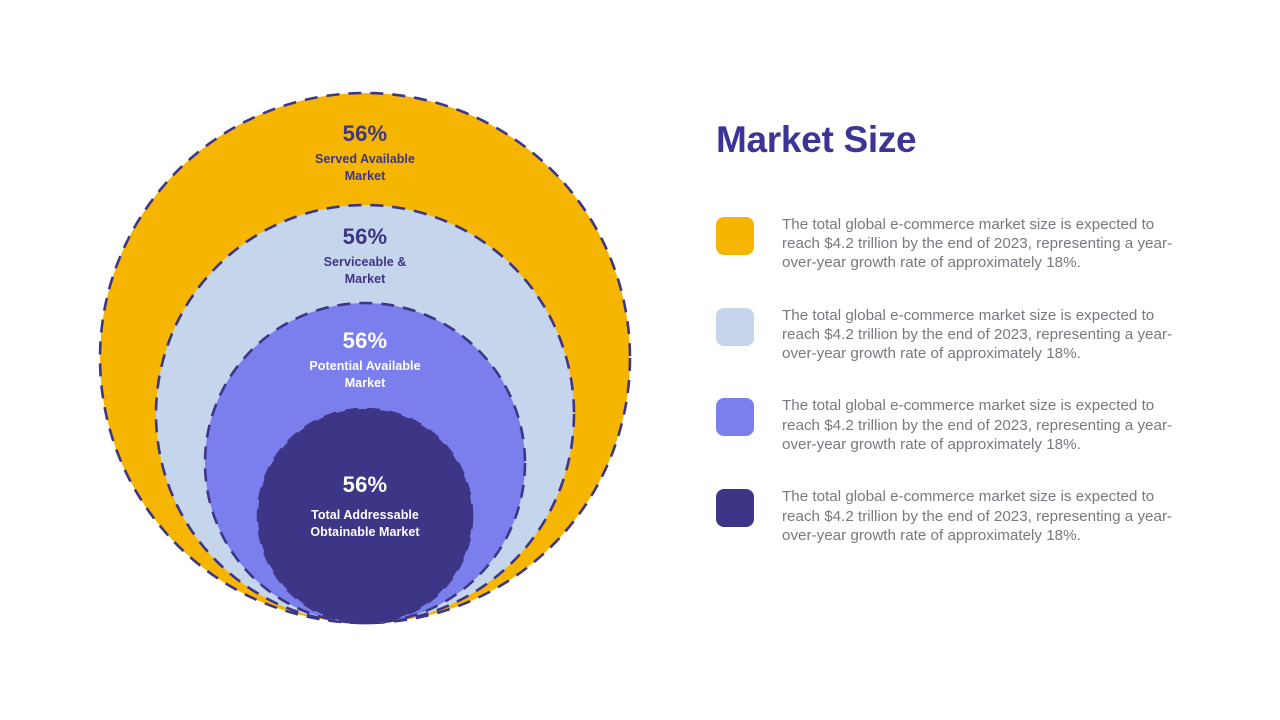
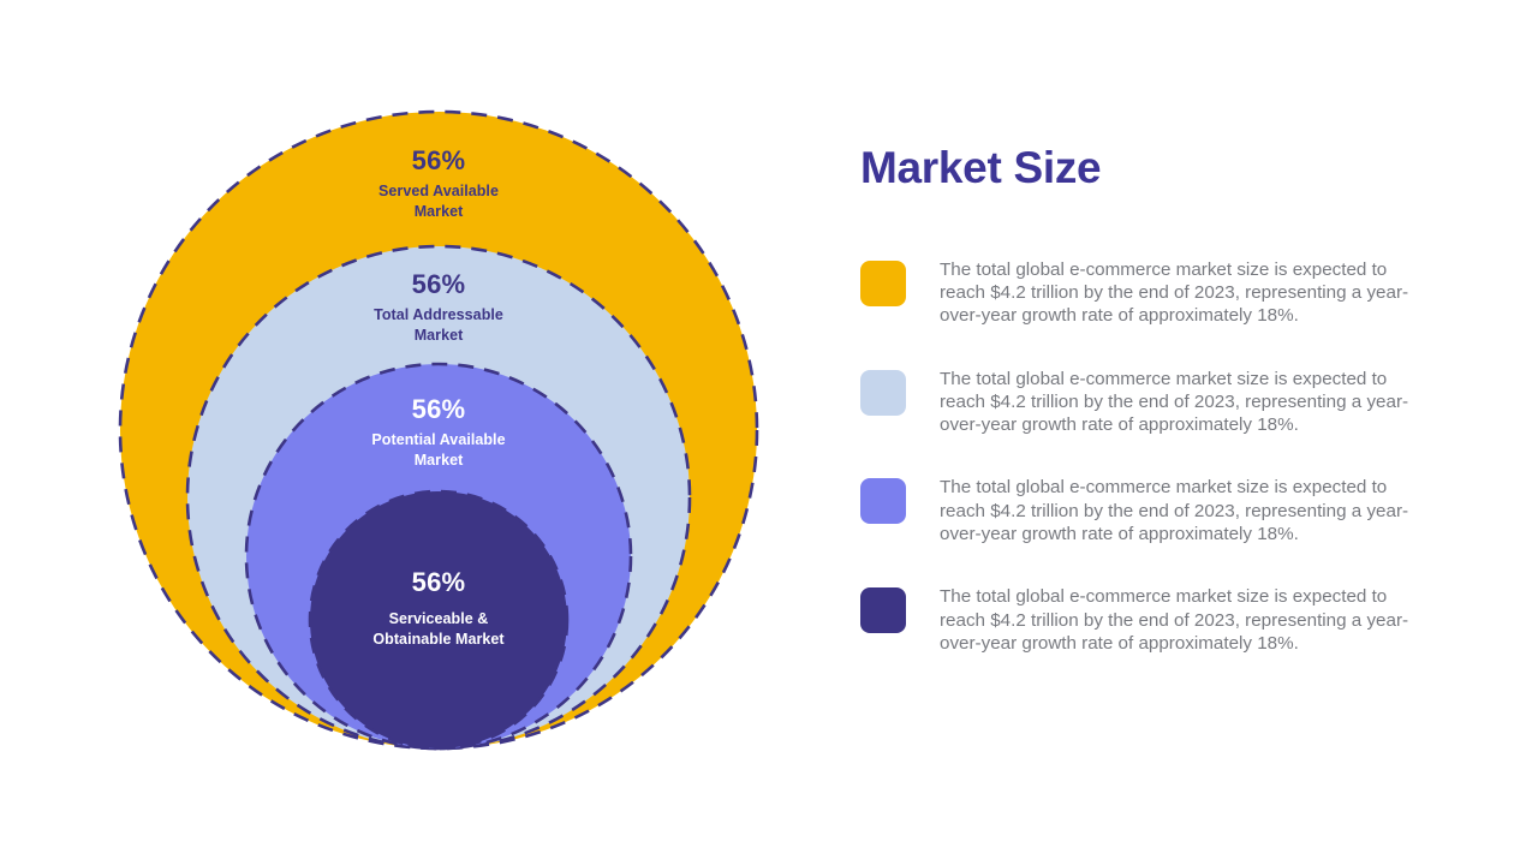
  56%
  Served Available
  Market
  56%
- Serviceable &
+ Total Addressable
  Market
  56%
  Potential Available
  Market
  56%
- Total Addressable
+ Serviceable &
  Obtainable Market
  Market Size
  The total global e-commerce market size is expected to reach $4.2 trillion by the end of 2023, representing a year-over-year growth rate of approximately 18%.
  The total global e-commerce market size is expected to reach $4.2 trillion by the end of 2023, representing a year-over-year growth rate of approximately 18%.
  The total global e-commerce market size is expected to reach $4.2 trillion by the end of 2023, representing a year-over-year growth rate of approximately 18%.
  The total global e-commerce market size is expected to reach $4.2 trillion by the end of 2023, representing a year-over-year growth rate of approximately 18%.
